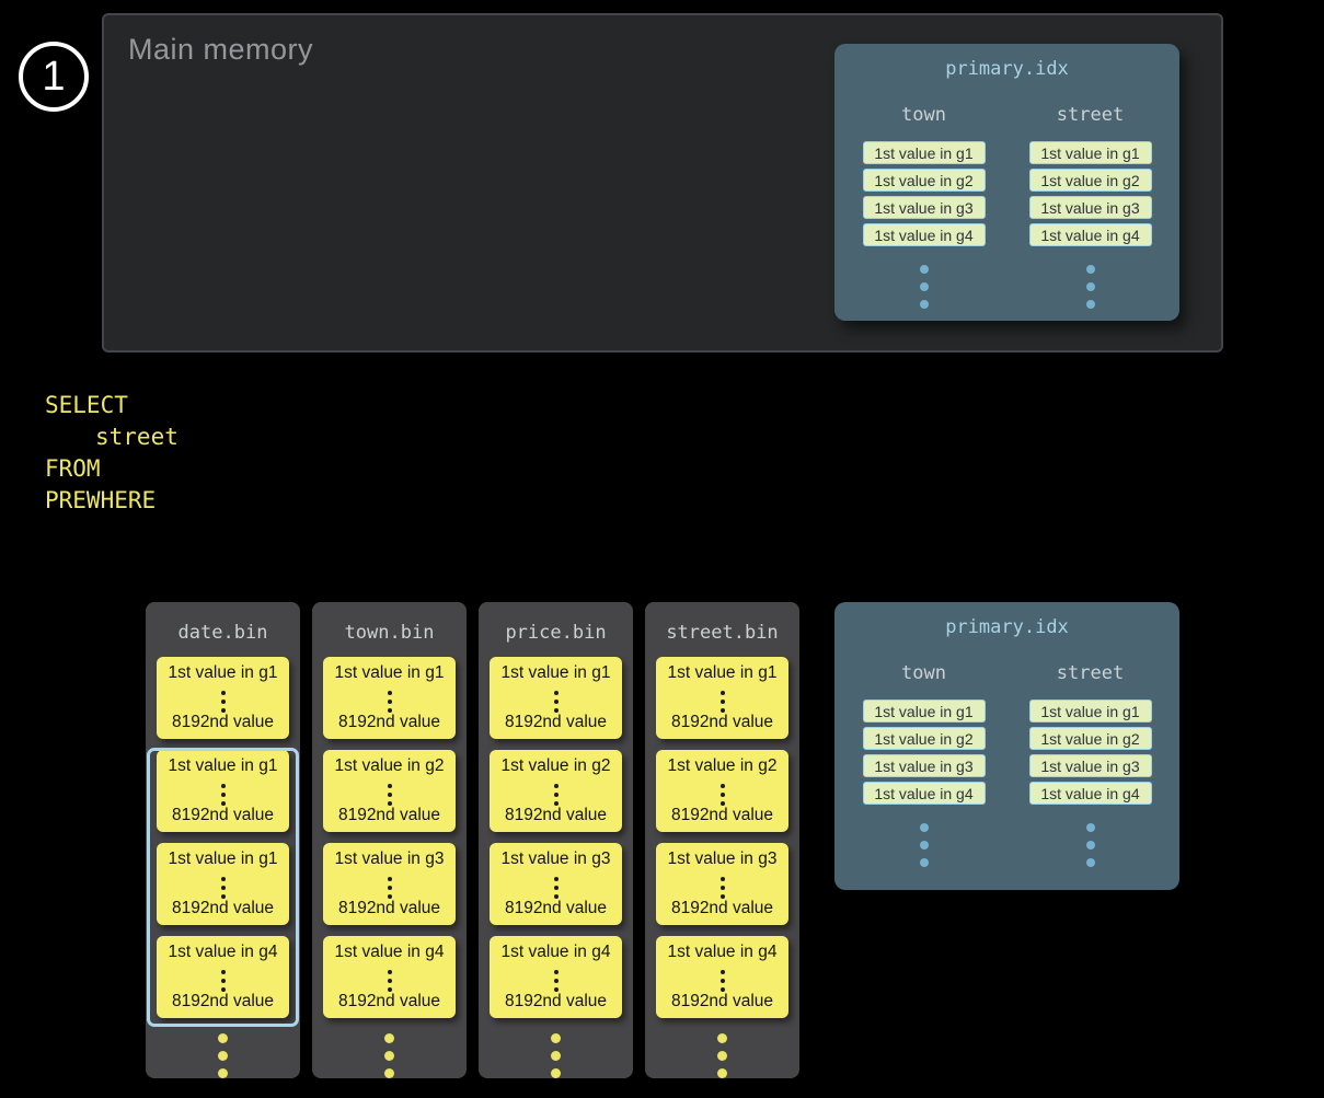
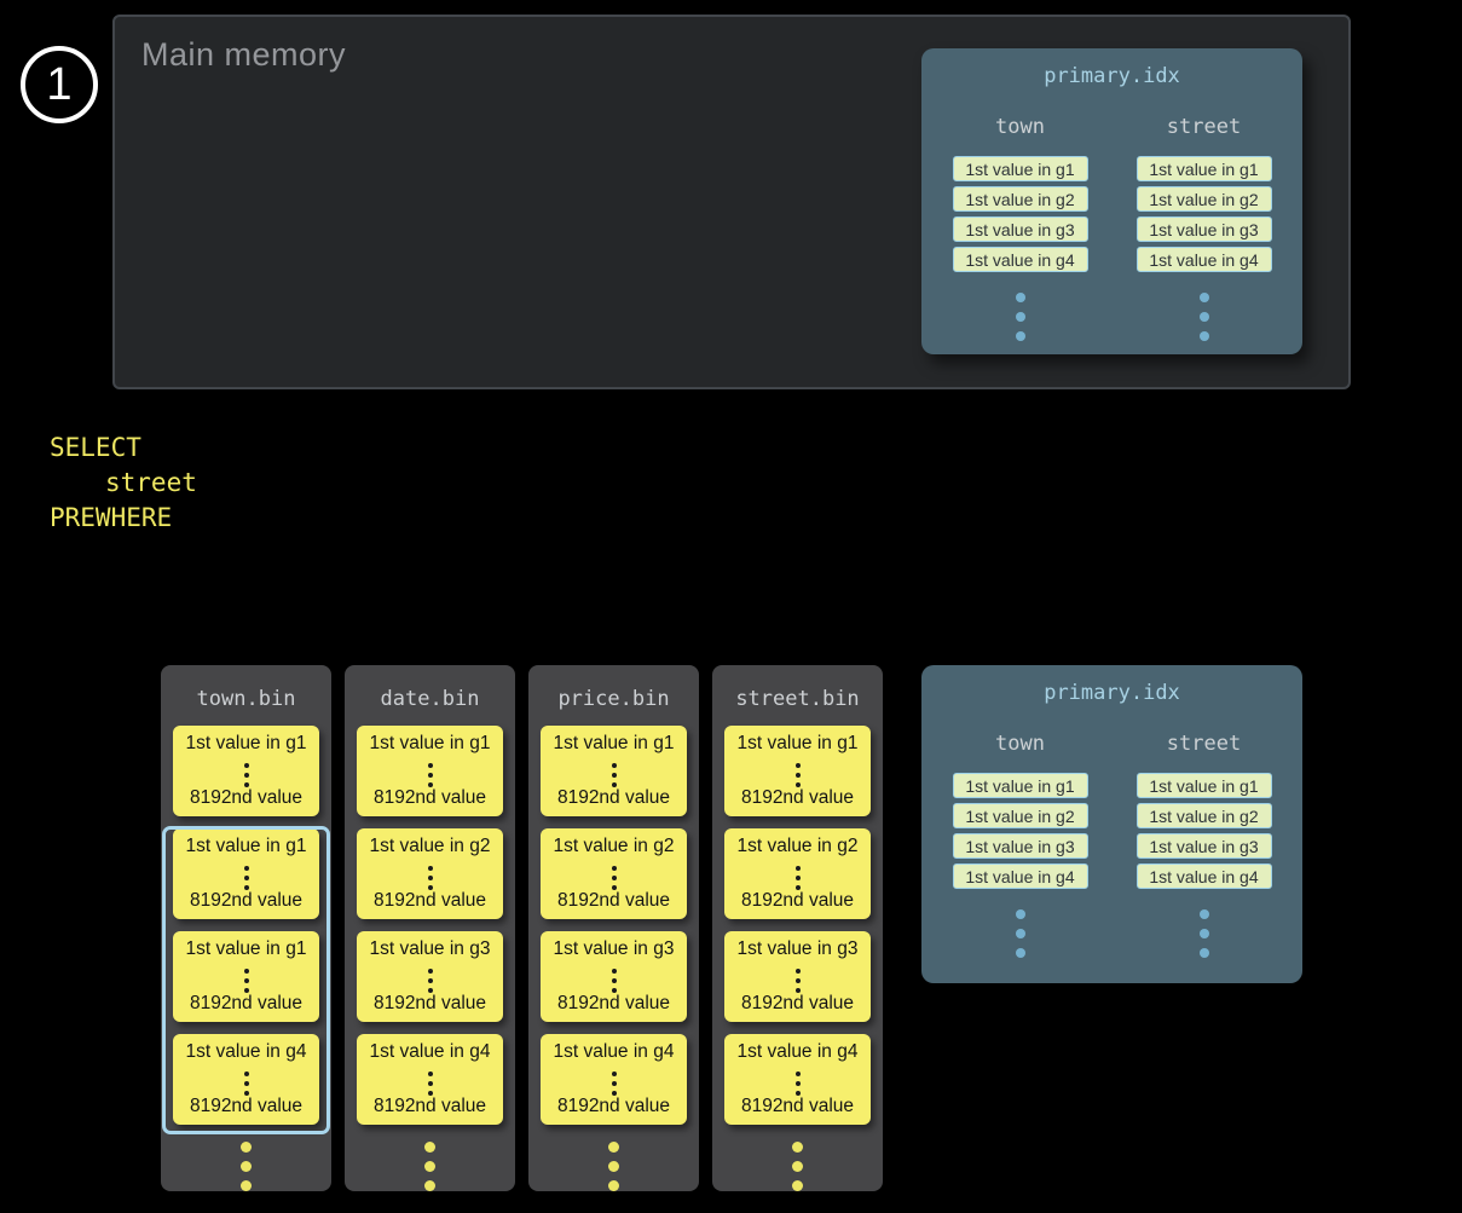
  1
  Main memory
  primary.idx
  town
  1st value in g1
  1st value in g2
  1st value in g3
  1st value in g4
  street
  1st value in g1
  1st value in g2
  1st value in g3
  1st value in g4
  SELECT
  street
- FROM
  PREWHERE
- date.bin
+ town.bin
  1st value in g1
  8192nd value
  1st value in g1
  8192nd value
  1st value in g1
  8192nd value
  1st value in g4
  8192nd value
- town.bin
+ date.bin
  1st value in g1
  8192nd value
  1st value in g2
  8192nd value
  1st value in g3
  8192nd value
  1st value in g4
  8192nd value
  price.bin
  1st value in g1
  8192nd value
  1st value in g2
  8192nd value
  1st value in g3
  8192nd value
  1st value in g4
  8192nd value
  street.bin
  1st value in g1
  8192nd value
  1st value in g2
  8192nd value
  1st value in g3
  8192nd value
  1st value in g4
  8192nd value
  primary.idx
  town
  1st value in g1
  1st value in g2
  1st value in g3
  1st value in g4
  street
  1st value in g1
  1st value in g2
  1st value in g3
  1st value in g4
